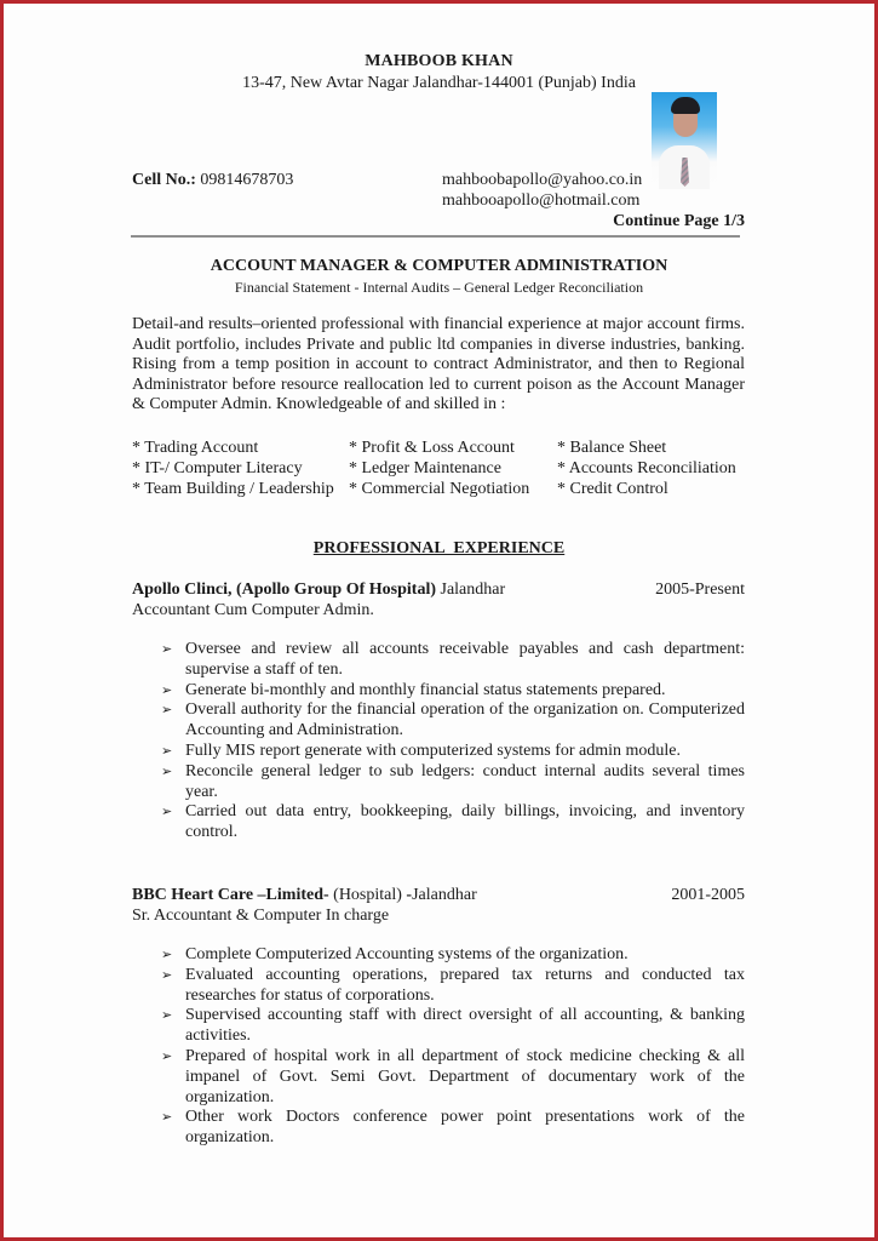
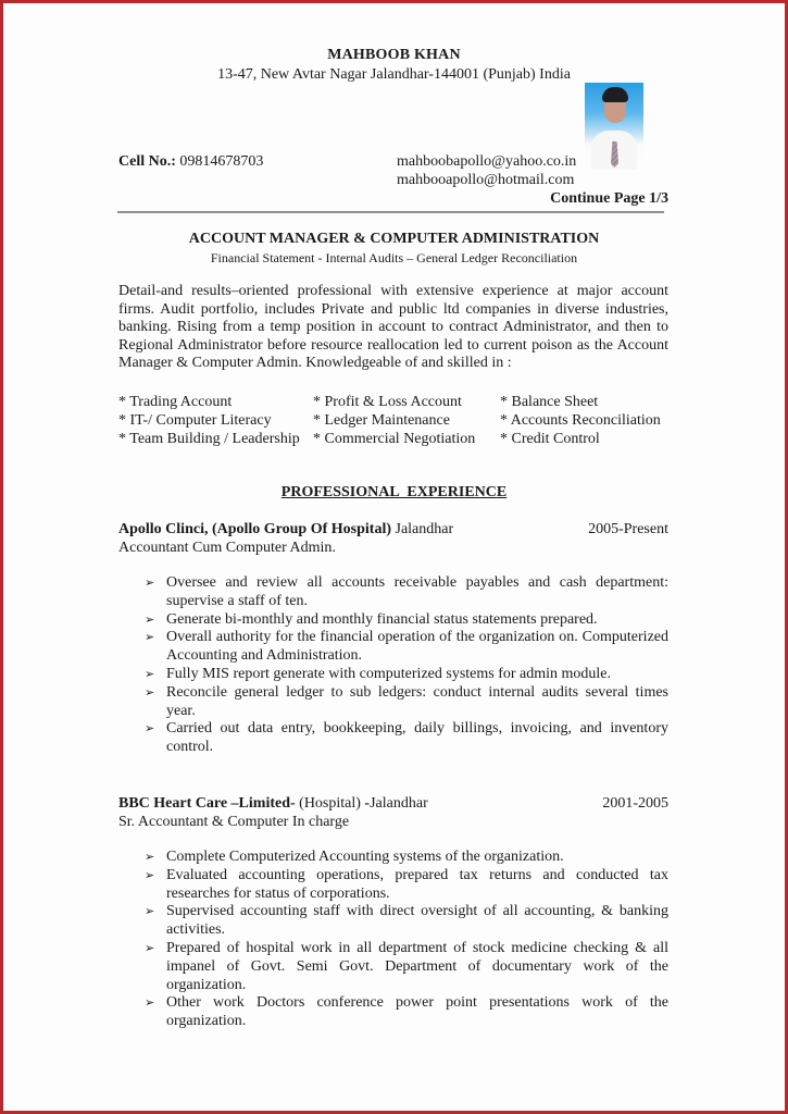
  MAHBOOB KHAN
  13-47, New Avtar Nagar Jalandhar-144001 (Punjab) India
  Cell No.: 09814678703
  mahboobapollo@yahoo.co.in
  mahbooapollo@hotmail.com
  Continue Page 1/3
  ACCOUNT MANAGER & COMPUTER ADMINISTRATION
  Financial Statement - Internal Audits – General Ledger Reconciliation
- Detail-and results–oriented professional with financial experience at major account firms. Audit portfolio, includes Private and public ltd companies in diverse industries, banking. Rising from a temp position in account to contract Administrator, and then to Regional Administrator before resource reallocation led to current poison as the Account Manager & Computer Admin. Knowledgeable of and skilled in :
+ Detail-and results–oriented professional with extensive experience at major account firms. Audit portfolio, includes Private and public ltd companies in diverse industries, banking. Rising from a temp position in account to contract Administrator, and then to Regional Administrator before resource reallocation led to current poison as the Account Manager & Computer Admin. Knowledgeable of and skilled in :
  * Trading Account
  * Profit & Loss Account
  * Balance Sheet
  * IT-/ Computer Literacy
  * Ledger Maintenance
  * Accounts Reconciliation
  * Team Building / Leadership
  * Commercial Negotiation
  * Credit Control
  PROFESSIONAL EXPERIENCE
  Apollo Clinci, (Apollo Group Of Hospital) Jalandhar
  2005-Present
  Accountant Cum Computer Admin.
  ➢
  Oversee and review all accounts receivable payables and cash department: supervise a staff of ten.
  ➢
  Generate bi-monthly and monthly financial status statements prepared.
  ➢
  Overall authority for the financial operation of the organization on. Computerized Accounting and Administration.
  ➢
  Fully MIS report generate with computerized systems for admin module.
  ➢
  Reconcile general ledger to sub ledgers: conduct internal audits several times year.
  ➢
  Carried out data entry, bookkeeping, daily billings, invoicing, and inventory control.
  BBC Heart Care –Limited- (Hospital) -Jalandhar
  2001-2005
  Sr. Accountant & Computer In charge
  ➢
  Complete Computerized Accounting systems of the organization.
  ➢
  Evaluated accounting operations, prepared tax returns and conducted tax researches for status of corporations.
  ➢
  Supervised accounting staff with direct oversight of all accounting, & banking activities.
  ➢
  Prepared of hospital work in all department of stock medicine checking & all impanel of Govt. Semi Govt. Department of documentary work of the organization.
  ➢
  Other work Doctors conference power point presentations work of the organization.
